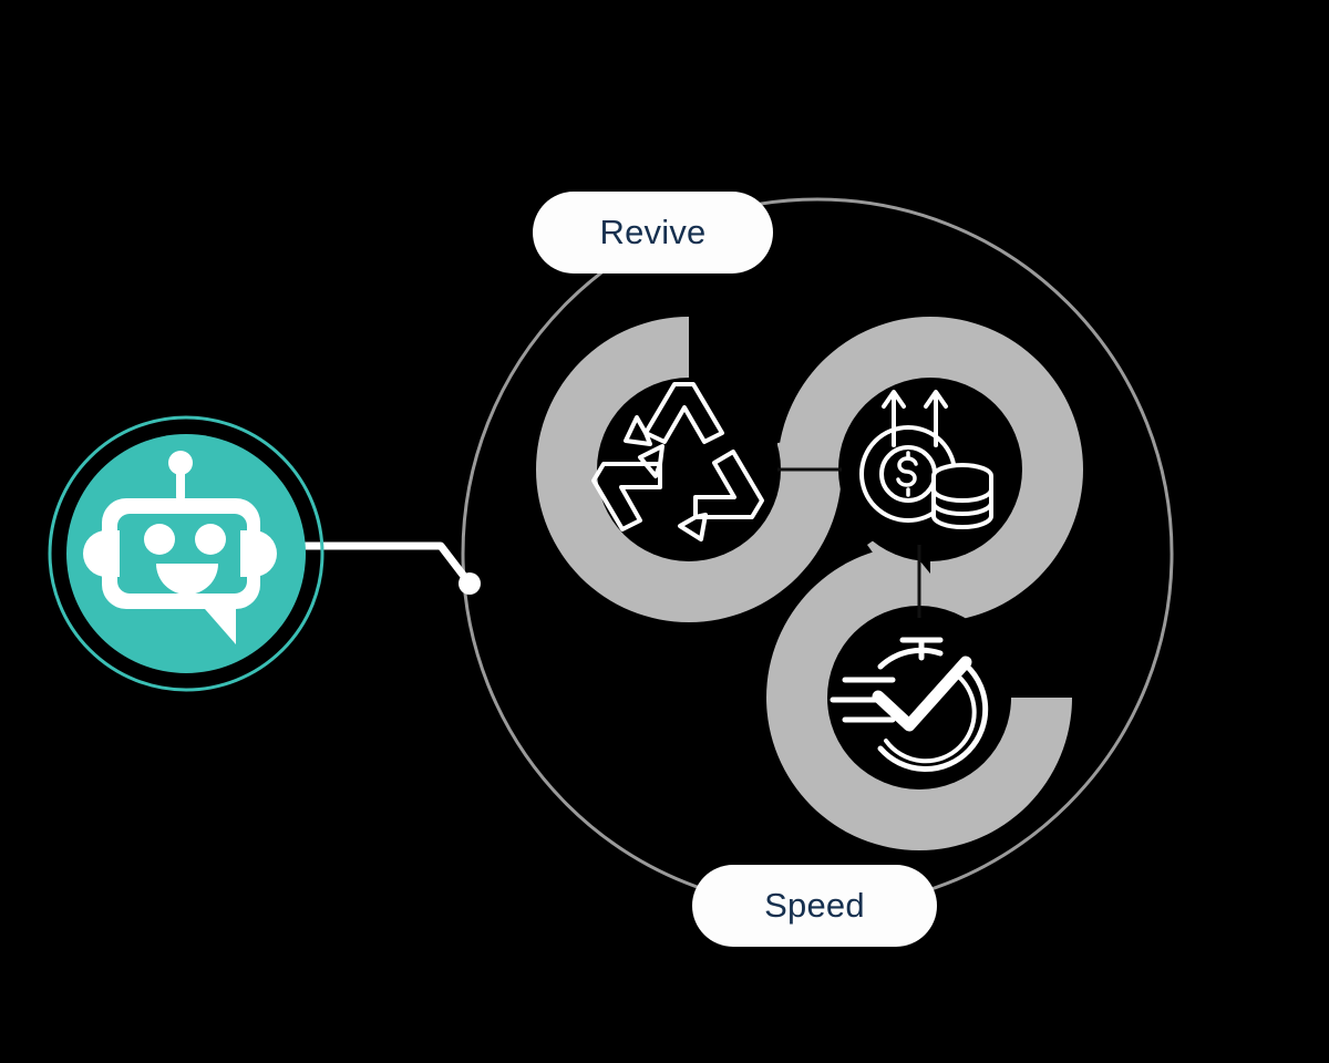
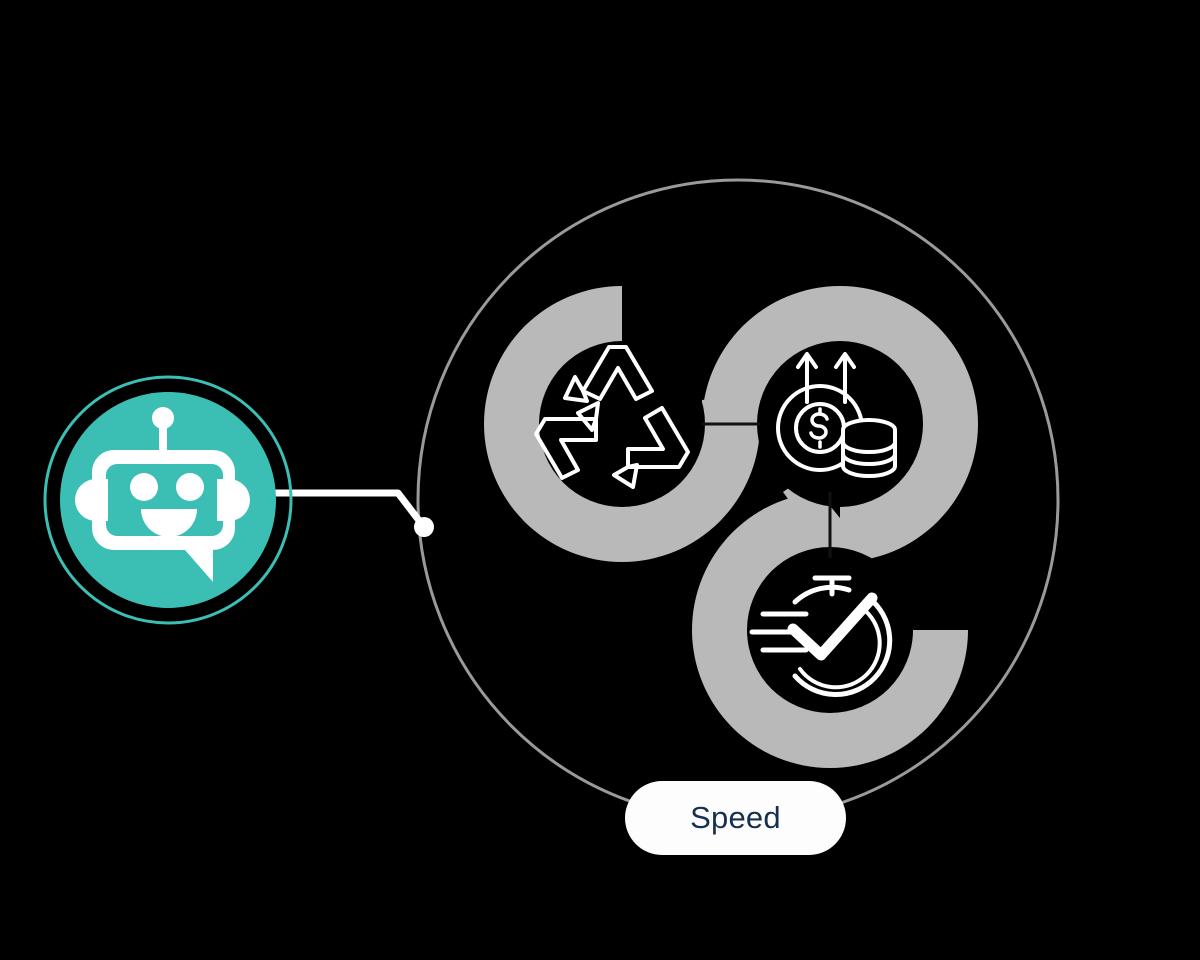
- Revive
  Speed
